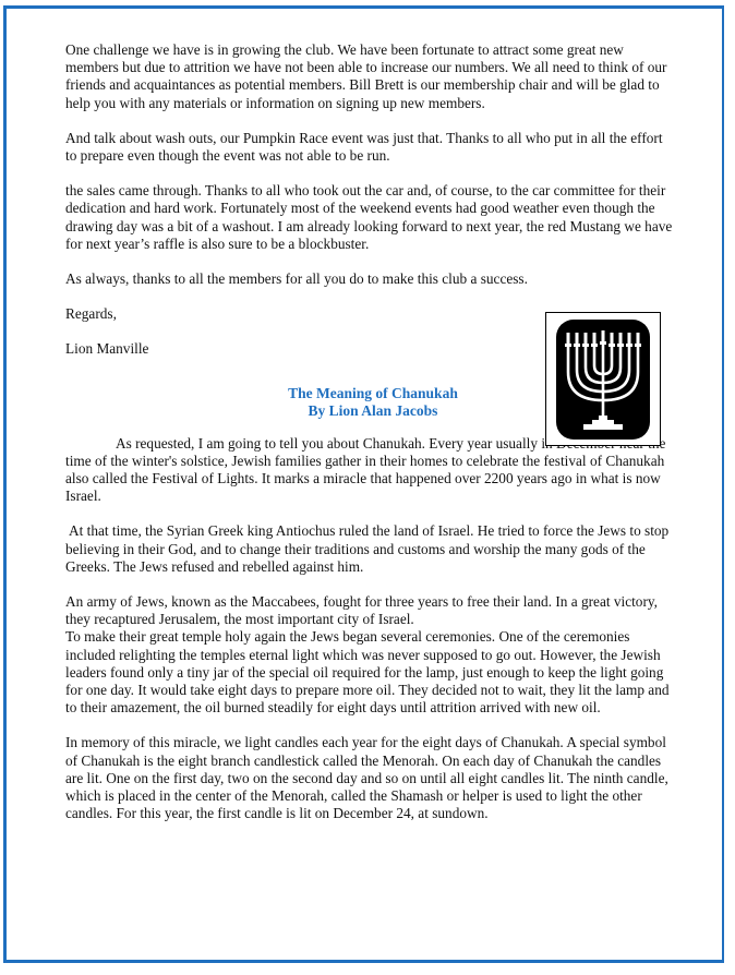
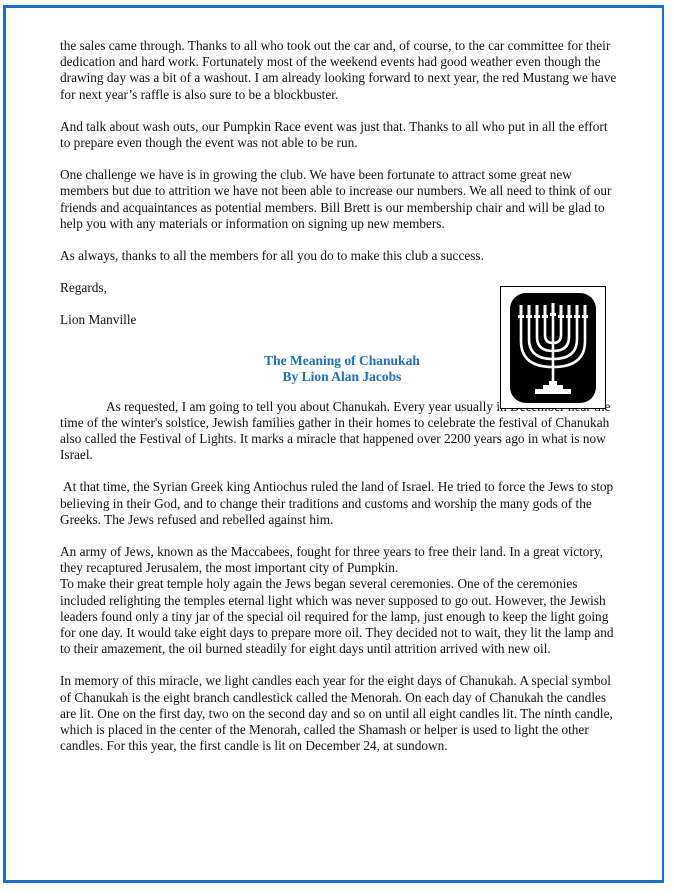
- One challenge we have is in growing the club. We have been fortunate to attract some great new members but due to attrition we have not been able to increase our numbers. We all need to think of our friends and acquaintances as potential members. Bill Brett is our membership chair and will be glad to help you with any materials or information on signing up new members.
+ the sales came through. Thanks to all who took out the car and, of course, to the car committee for their dedication and hard work. Fortunately most of the weekend events had good weather even though the drawing day was a bit of a washout. I am already looking forward to next year, the red Mustang we have for next year’s raffle is also sure to be a blockbuster.
  And talk about wash outs, our Pumpkin Race event was just that. Thanks to all who put in all the effort to prepare even though the event was not able to be run.
- the sales came through. Thanks to all who took out the car and, of course, to the car committee for their dedication and hard work. Fortunately most of the weekend events had good weather even though the drawing day was a bit of a washout. I am already looking forward to next year, the red Mustang we have for next year’s raffle is also sure to be a blockbuster.
+ One challenge we have is in growing the club. We have been fortunate to attract some great new members but due to attrition we have not been able to increase our numbers. We all need to think of our friends and acquaintances as potential members. Bill Brett is our membership chair and will be glad to help you with any materials or information on signing up new members.
  As always, thanks to all the members for all you do to make this club a success.
  Regards,
  Lion Manville
  The Meaning of Chanukah
  By Lion Alan Jacobs
  As requested, I am going to tell you about Chanukah. Every year usually ie time of the winter's solstice, Jewish families gather in their homes to celebrate the festival of Chanukah also called the Festival of Lights. It marks a miracle that happened over 2200 years ago in what is now Israel.
  At that time, the Syrian Greek king Antiochus ruled the land of Israel. He tried to force the Jews to stop believing in their God, and to change their traditions and customs and worship the many gods of the Greeks. The Jews refused and rebelled against him.
- An army of Jews, known as the Maccabees, fought for three years to free their land. In a great victory, they recaptured Jerusalem, the most important city of Israel.
+ An army of Jews, known as the Maccabees, fought for three years to free their land. In a great victory, they recaptured Jerusalem, the most important city of Pumpkin.
  To make their great temple holy again the Jews began several ceremonies. One of the ceremonies included relighting the temples eternal light which was never supposed to go out. However, the Jewish leaders found only a tiny jar of the special oil required for the lamp, just enough to keep the light going for one day. It would take eight days to prepare more oil. They decided not to wait, they lit the lamp and to their amazement, the oil burned steadily for eight days until attrition arrived with new oil.
  In memory of this miracle, we light candles each year for the eight days of Chanukah. A special symbol of Chanukah is the eight branch candlestick called the Menorah. On each day of Chanukah the candles are lit. One on the first day, two on the second day and so on until all eight candles lit. The ninth candle, which is placed in the center of the Menorah, called the Shamash or helper is used to light the other candles. For this year, the first candle is lit on December 24, at sundown.
